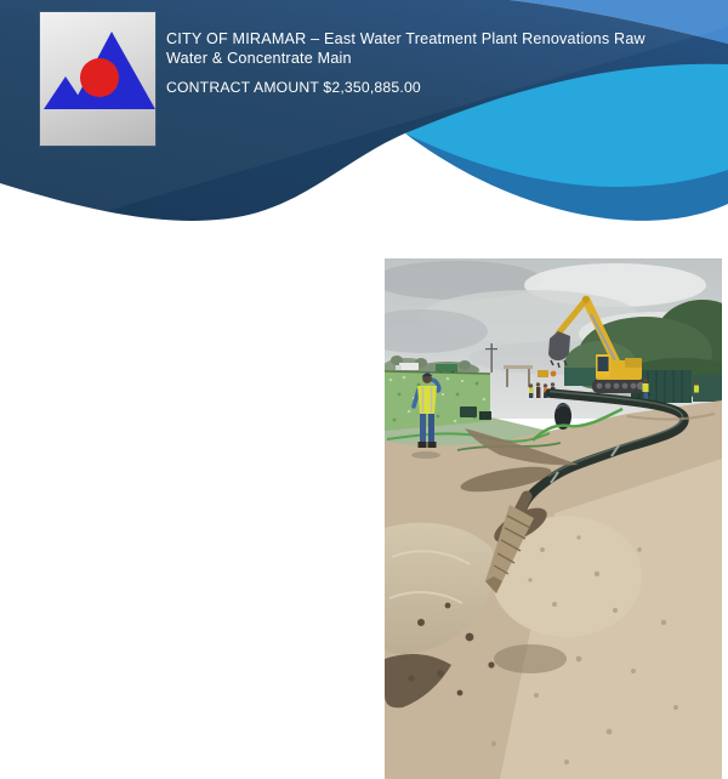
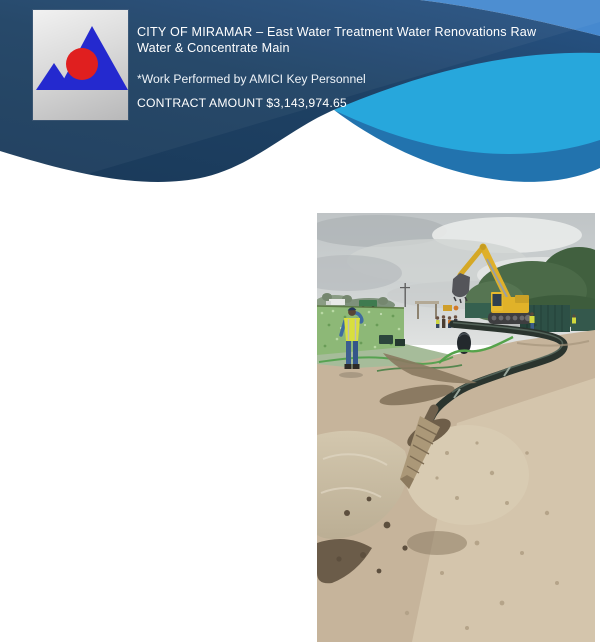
- CITY OF MIRAMAR – East Water Treatment Plant Renovations Raw Water & Concentrate Main
+ CITY OF MIRAMAR – East Water Treatment Water Renovations Raw Water & Concentrate Main
+ *Work Performed by AMICI Key Personnel
- CONTRACT AMOUNT $2,350,885.00
+ CONTRACT AMOUNT $3,143,974.65
